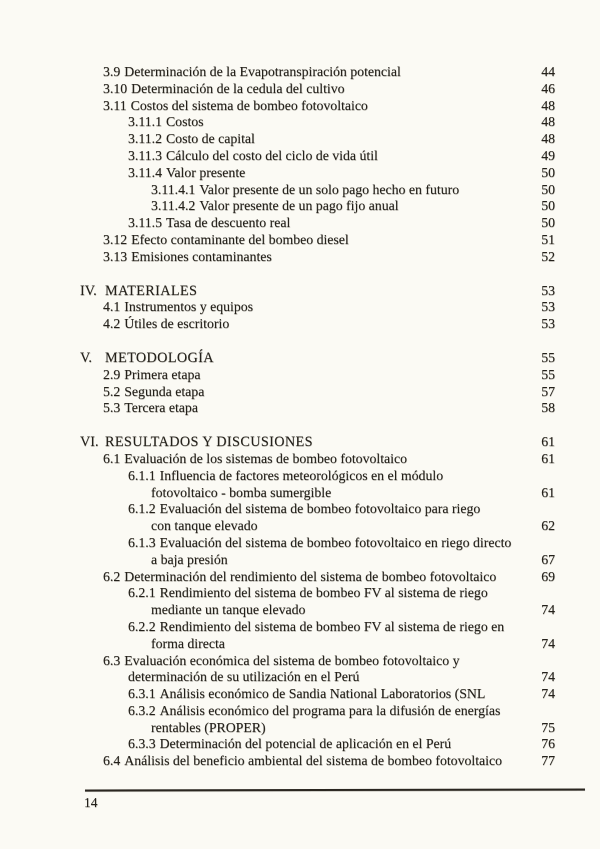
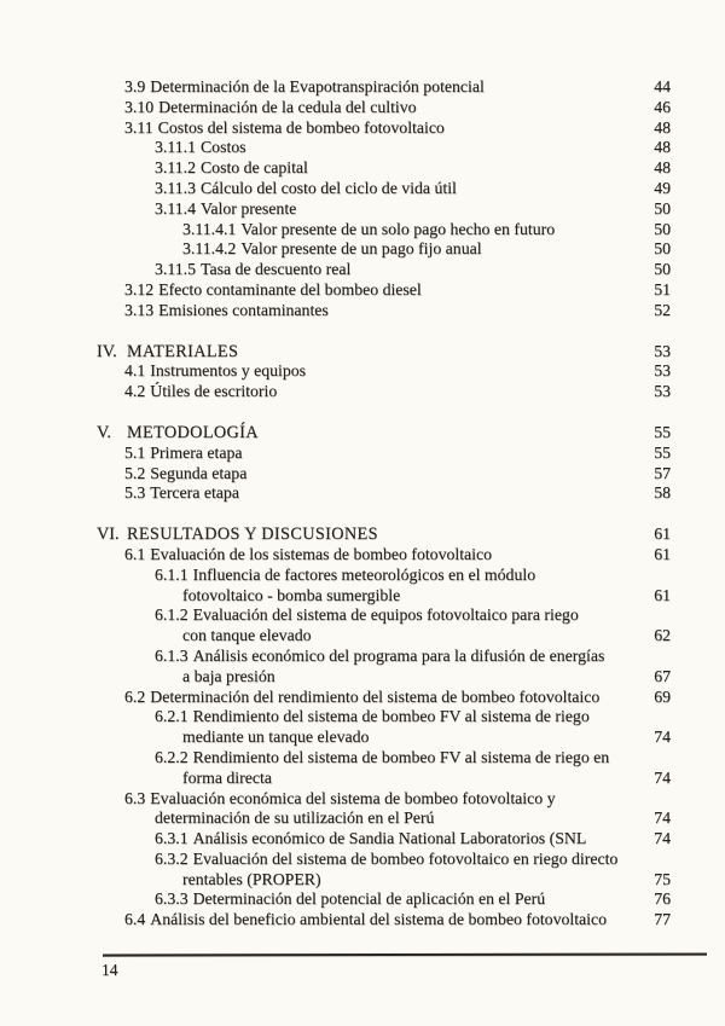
  3.9 Determinación de la Evapotranspiración potencial
  44
  3.10 Determinación de la cedula del cultivo
  46
  3.11 Costos del sistema de bombeo fotovoltaico
  48
  3.11.1 Costos
  48
  3.11.2 Costo de capital
  48
  3.11.3 Cálculo del costo del ciclo de vida útil
  49
  3.11.4 Valor presente
  50
  3.11.4.1 Valor presente de un solo pago hecho en futuro
  50
  3.11.4.2 Valor presente de un pago fijo anual
  50
  3.11.5 Tasa de descuento real
  50
  3.12 Efecto contaminante del bombeo diesel
  51
  3.13 Emisiones contaminantes
  52
  IV. MATERIALES
  53
  4.1 Instrumentos y equipos
  53
  4.2 Útiles de escritorio
  53
  V. METODOLOGÍA
  55
- 2.9 Primera etapa
+ 5.1 Primera etapa
  55
  5.2 Segunda etapa
  57
  5.3 Tercera etapa
  58
  VI. RESULTADOS Y DISCUSIONES
  61
  6.1 Evaluación de los sistemas de bombeo fotovoltaico
  61
  6.1.1 Influencia de factores meteorológicos en el módulo
  fotovoltaico - bomba sumergible
  61
- 6.1.2 Evaluación del sistema de bombeo fotovoltaico para riego
+ 6.1.2 Evaluación del sistema de equipos fotovoltaico para riego
  con tanque elevado
  62
- 6.1.3 Evaluación del sistema de bombeo fotovoltaico en riego directo
+ 6.1.3 Análisis económico del programa para la difusión de energías
  a baja presión
  67
  6.2 Determinación del rendimiento del sistema de bombeo fotovoltaico
  69
  6.2.1 Rendimiento del sistema de bombeo FV al sistema de riego
  mediante un tanque elevado
  74
  6.2.2 Rendimiento del sistema de bombeo FV al sistema de riego en
  forma directa
  74
  6.3 Evaluación económica del sistema de bombeo fotovoltaico y
  determinación de su utilización en el Perú
  74
  6.3.1 Análisis económico de Sandia National Laboratorios (SNL
  74
- 6.3.2 Análisis económico del programa para la difusión de energías
+ 6.3.2 Evaluación del sistema de bombeo fotovoltaico en riego directo
  rentables (PROPER)
  75
  6.3.3 Determinación del potencial de aplicación en el Perú
  76
  6.4 Análisis del beneficio ambiental del sistema de bombeo fotovoltaico
  77
  14
